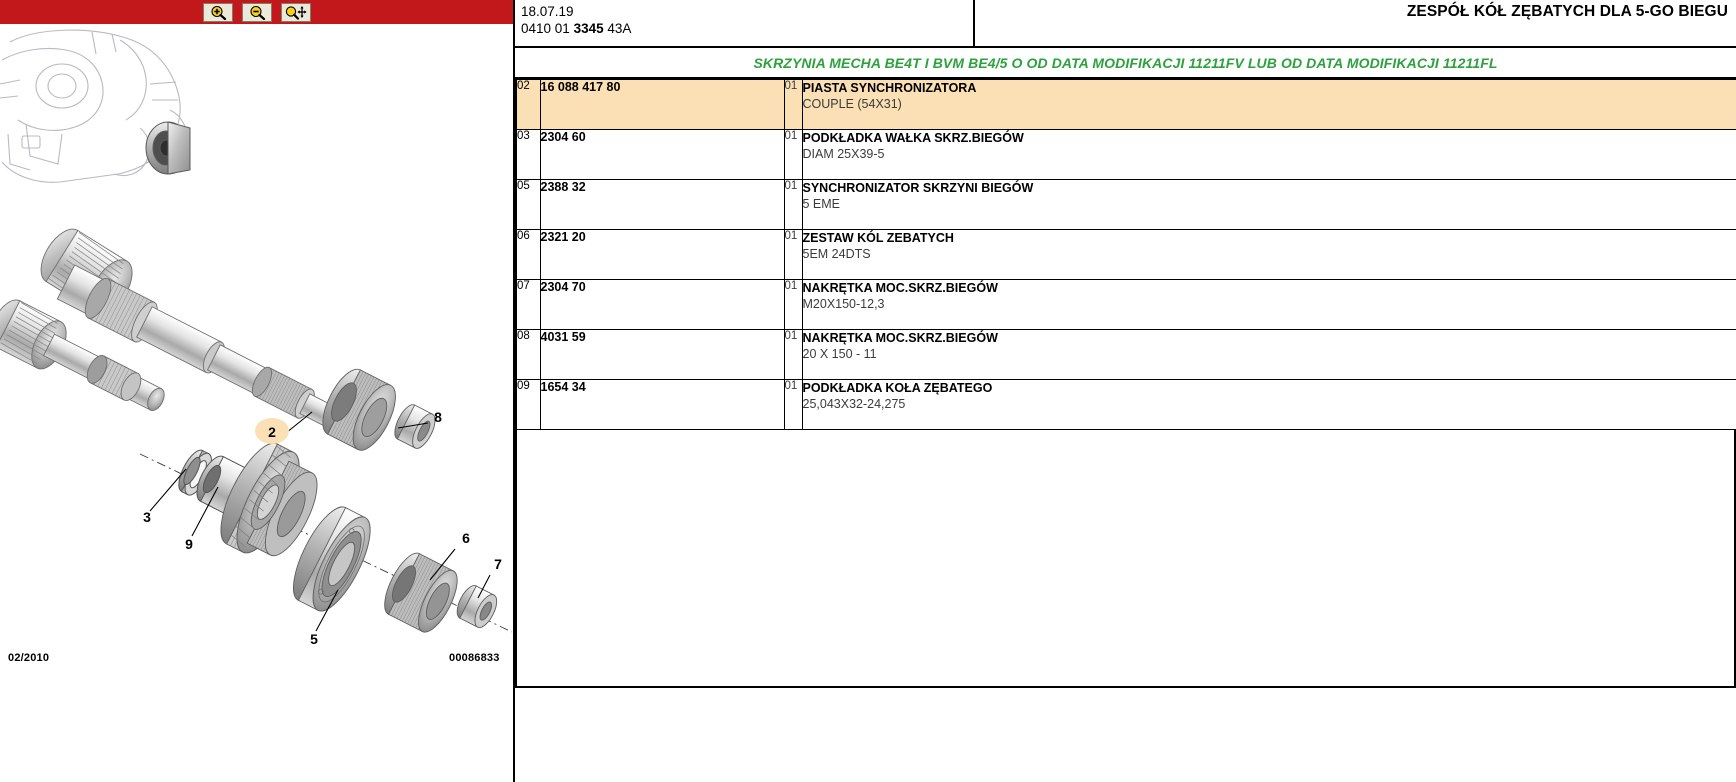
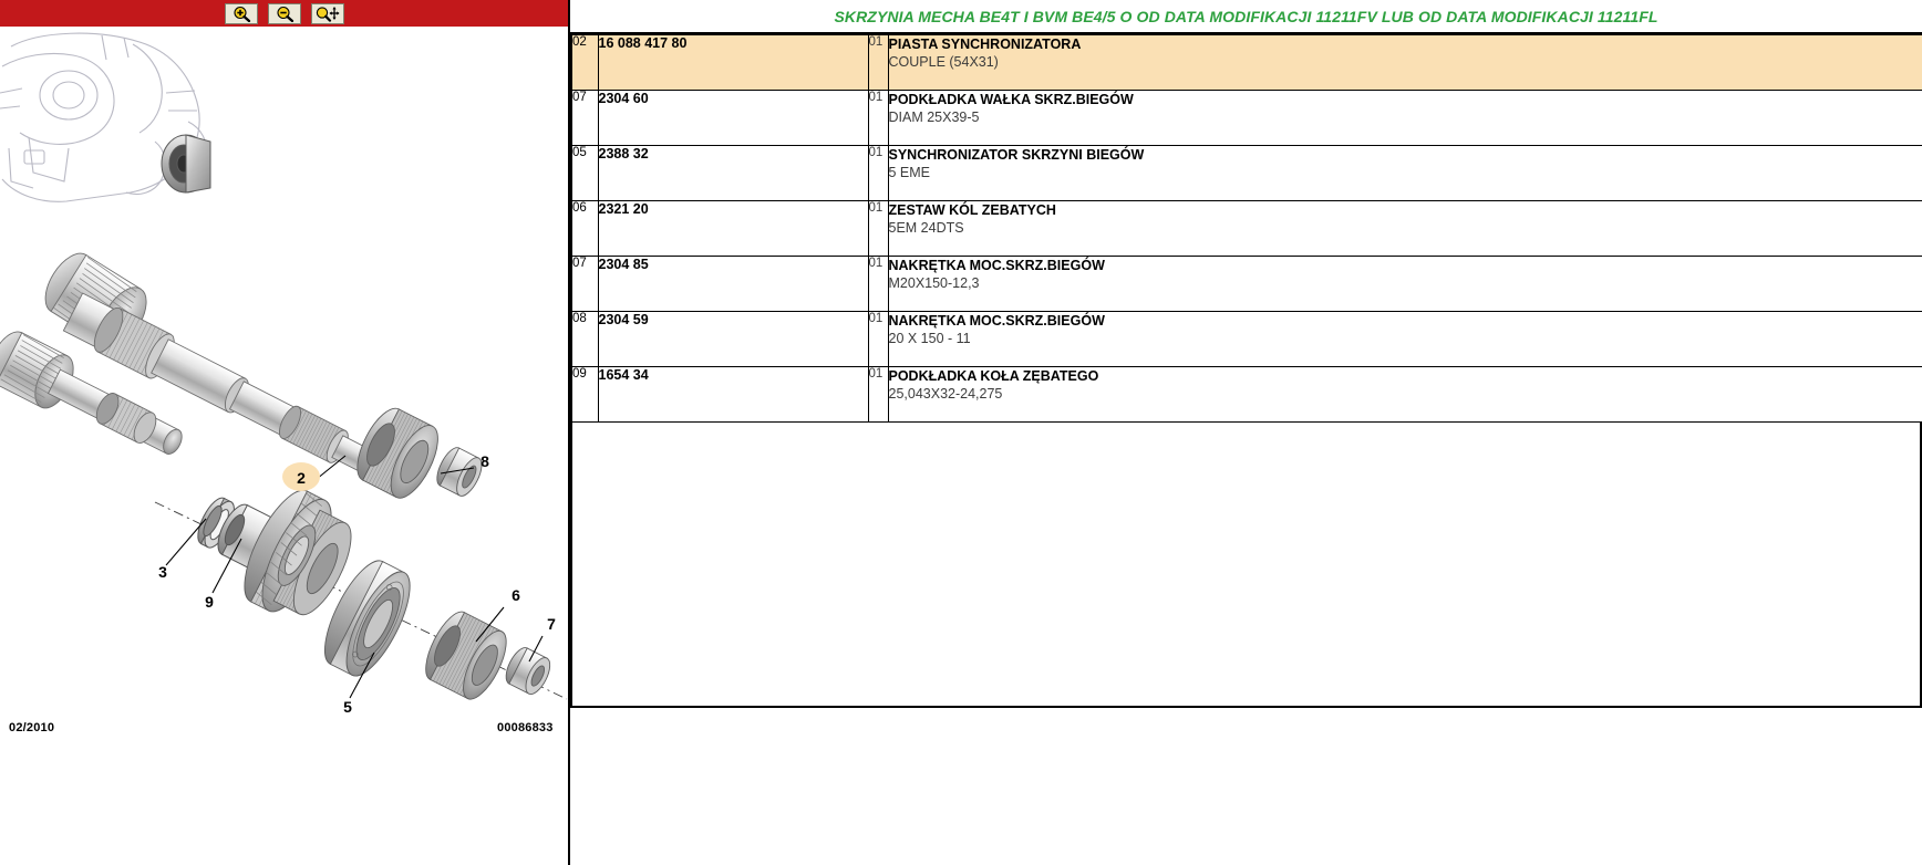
  2
  3
  9
  5
  6
  7
  8
  02/2010
  00086833
- 18.07.19
- 0410 01 3345 43A
- ZESPÓŁ KÓŁ ZĘBATYCH DLA 5-GO BIEGU
  SKRZYNIA MECHA BE4T I BVM BE4/5 O OD DATA MODIFIKACJI 11211FV LUB OD DATA MODIFIKACJI 11211FL
  02	16 088 417 80	01	PIASTA SYNCHRONIZATORACOUPLE (54X31)
- 03	2304 60	01	PODKŁADKA WAŁKA SKRZ.BIEGÓWDIAM 25X39-5
+ 07	2304 60	01	PODKŁADKA WAŁKA SKRZ.BIEGÓWDIAM 25X39-5
  05	2388 32	01	SYNCHRONIZATOR SKRZYNI BIEGÓW5 EME
  06	2321 20	01	ZESTAW KÓL ZEBATYCH5EM 24DTS
- 07	2304 70	01	NAKRĘTKA MOC.SKRZ.BIEGÓWM20X150-12,3
+ 07	2304 85	01	NAKRĘTKA MOC.SKRZ.BIEGÓWM20X150-12,3
- 08	4031 59	01	NAKRĘTKA MOC.SKRZ.BIEGÓW20 X 150 - 11
+ 08	2304 59	01	NAKRĘTKA MOC.SKRZ.BIEGÓW20 X 150 - 11
  09	1654 34	01	PODKŁADKA KOŁA ZĘBATEGO25,043X32-24,275
